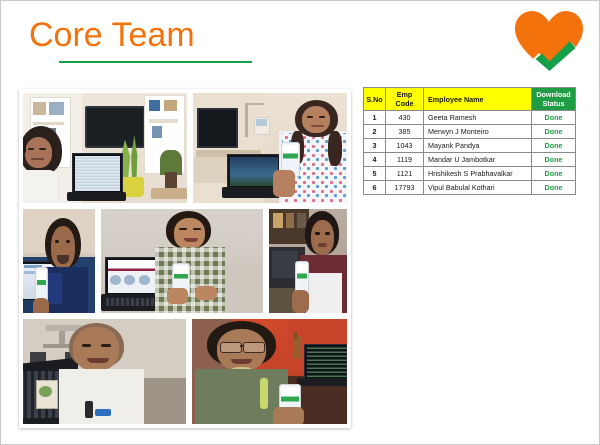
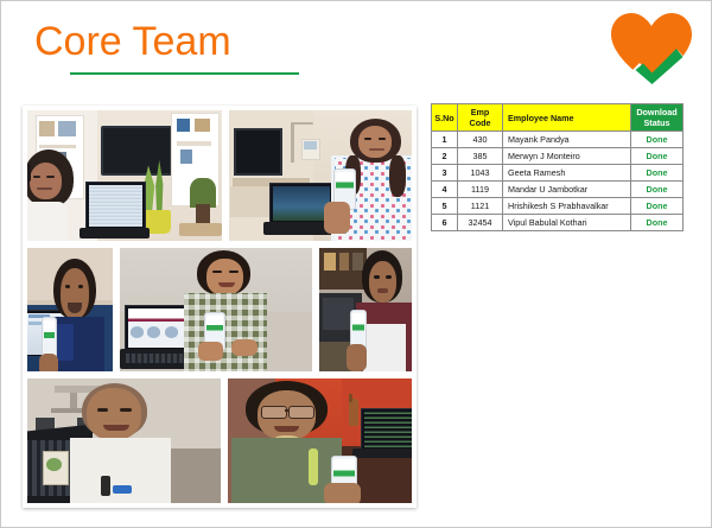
  Core Team
  S.No	Emp Code	Employee Name	Download Status
- 1	430	Geeta Ramesh	Done
+ 1	430	Mayank Pandya	Done
  2	385	Merwyn J Monteiro	Done
- 3	1043	Mayank Pandya	Done
+ 3	1043	Geeta Ramesh	Done
  4	1119	Mandar U Jambotkar	Done
  5	1121	Hrishikesh S Prabhavalkar	Done
- 6	17793	Vipul Babulal Kothari	Done
+ 6	32454	Vipul Babulal Kothari	Done
